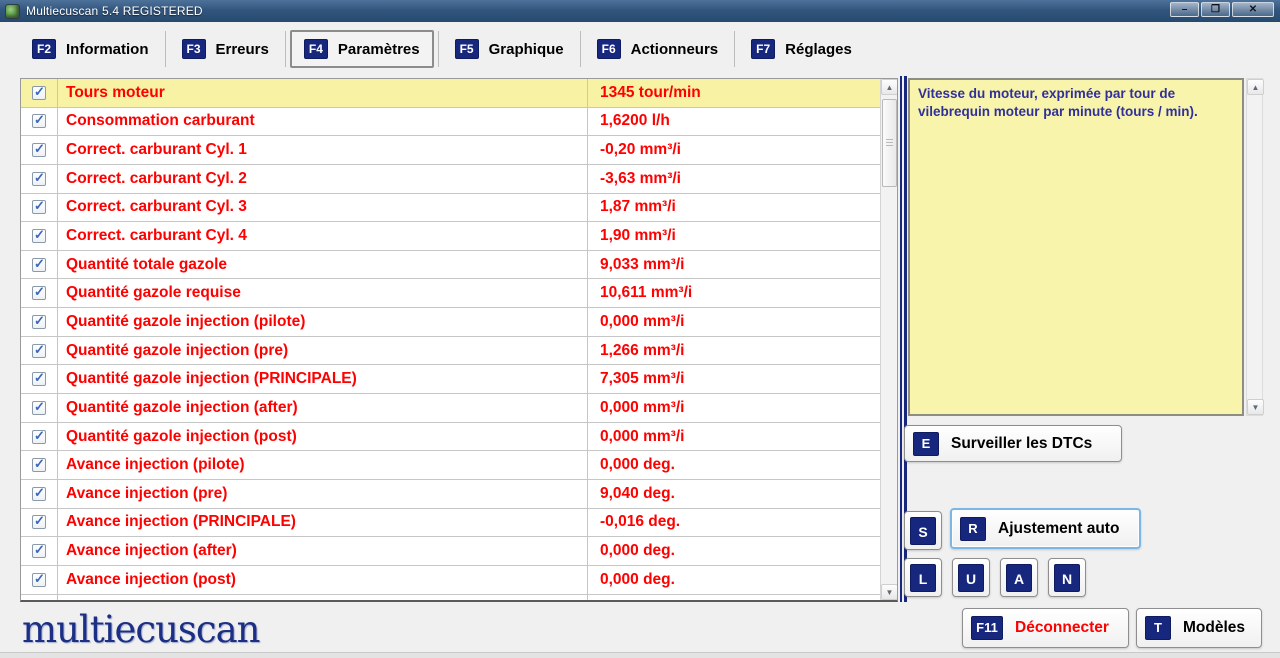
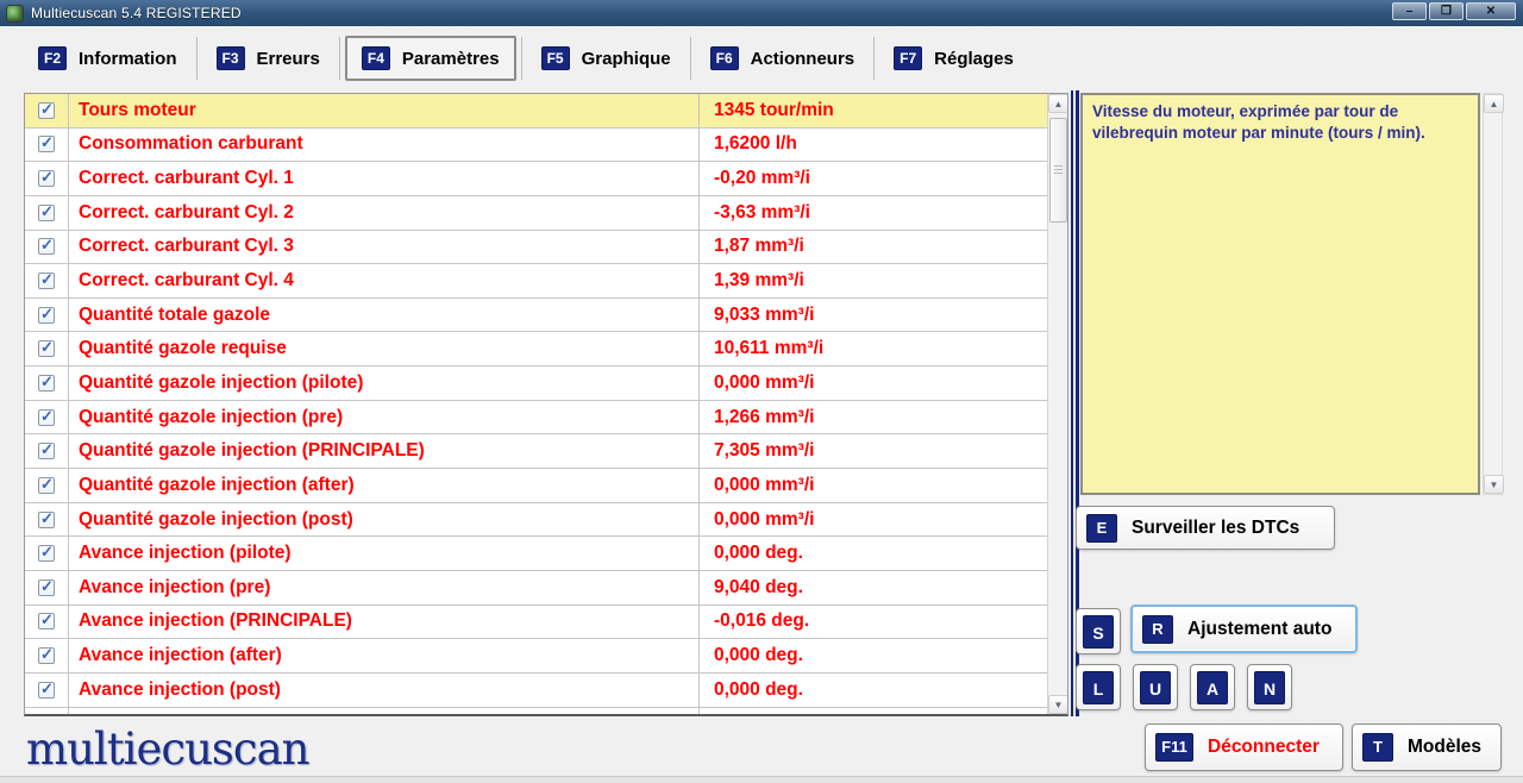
  Multiecuscan 5.4 REGISTERED
  –
  ❐
  ✕
  F2
  Information
  F3
  Erreurs
  F4
  Paramètres
  F5
  Graphique
  F6
  Actionneurs
  F7
  Réglages
  ✓
  Tours moteur
  1345 tour/min
  ✓
  Consommation carburant
  1,6200 l/h
  ✓
  Correct. carburant Cyl. 1
  -0,20 mm³/i
  ✓
  Correct. carburant Cyl. 2
  -3,63 mm³/i
  ✓
  Correct. carburant Cyl. 3
  1,87 mm³/i
  ✓
  Correct. carburant Cyl. 4
- 1,90 mm³/i
+ 1,39 mm³/i
  ✓
  Quantité totale gazole
  9,033 mm³/i
  ✓
  Quantité gazole requise
  10,611 mm³/i
  ✓
  Quantité gazole injection (pilote)
  0,000 mm³/i
  ✓
  Quantité gazole injection (pre)
  1,266 mm³/i
  ✓
  Quantité gazole injection (PRINCIPALE)
  7,305 mm³/i
  ✓
  Quantité gazole injection (after)
  0,000 mm³/i
  ✓
  Quantité gazole injection (post)
  0,000 mm³/i
  ✓
  Avance injection (pilote)
  0,000 deg.
  ✓
  Avance injection (pre)
  9,040 deg.
  ✓
  Avance injection (PRINCIPALE)
  -0,016 deg.
  ✓
  Avance injection (after)
  0,000 deg.
  ✓
  Avance injection (post)
  0,000 deg.
  ▲
  ▼
  Vitesse du moteur, exprimée par tour de vilebrequin moteur par minute (tours / min).
  ▲
  ▼
  E
  Surveiller les DTCs
  S
  R
  Ajustement auto
  L
  U
  A
  N
  multiecuscan
  F11
  Déconnecter
  T
  Modèles
